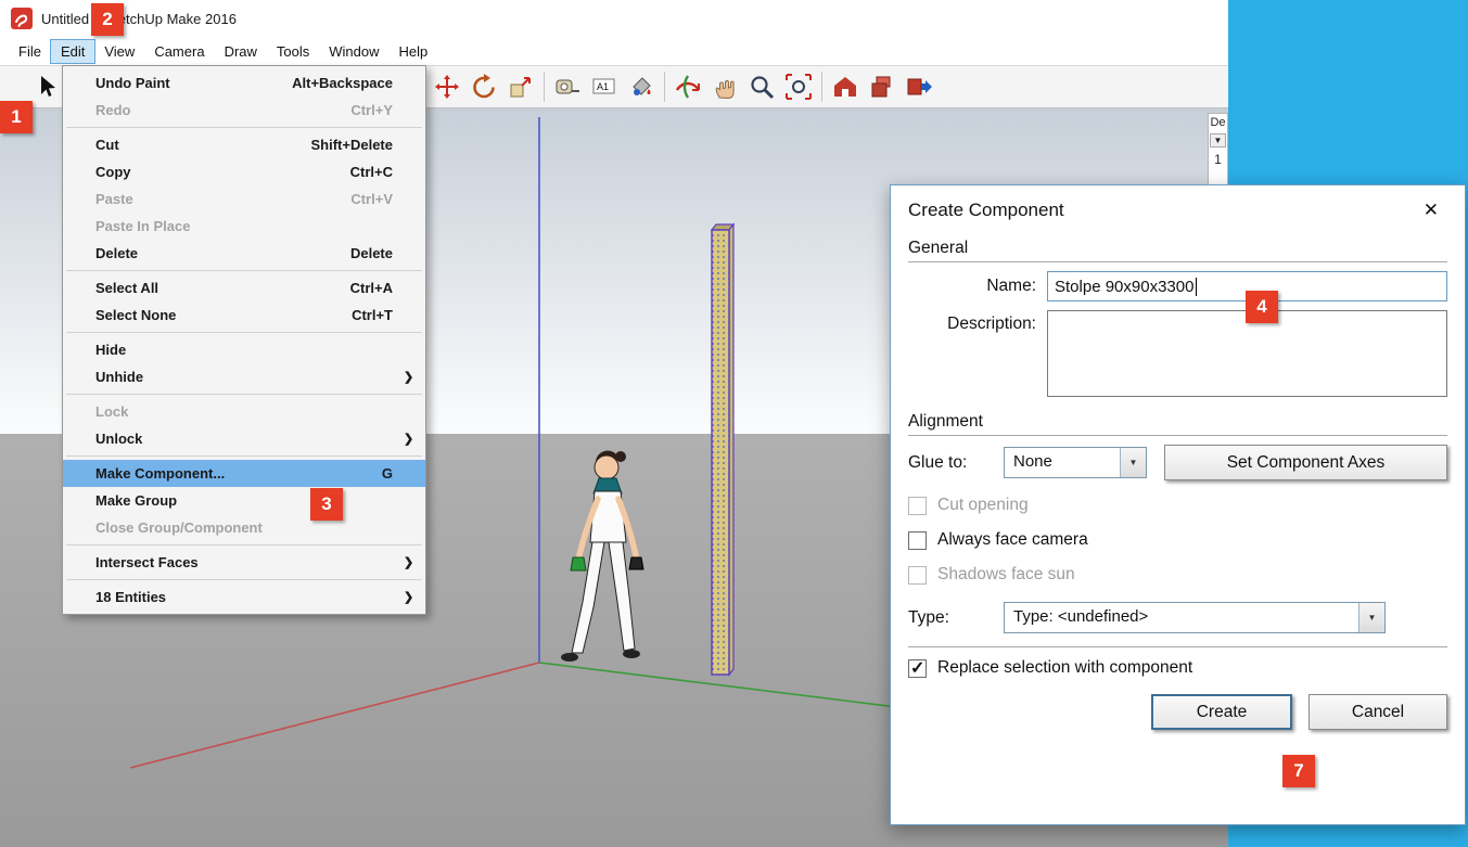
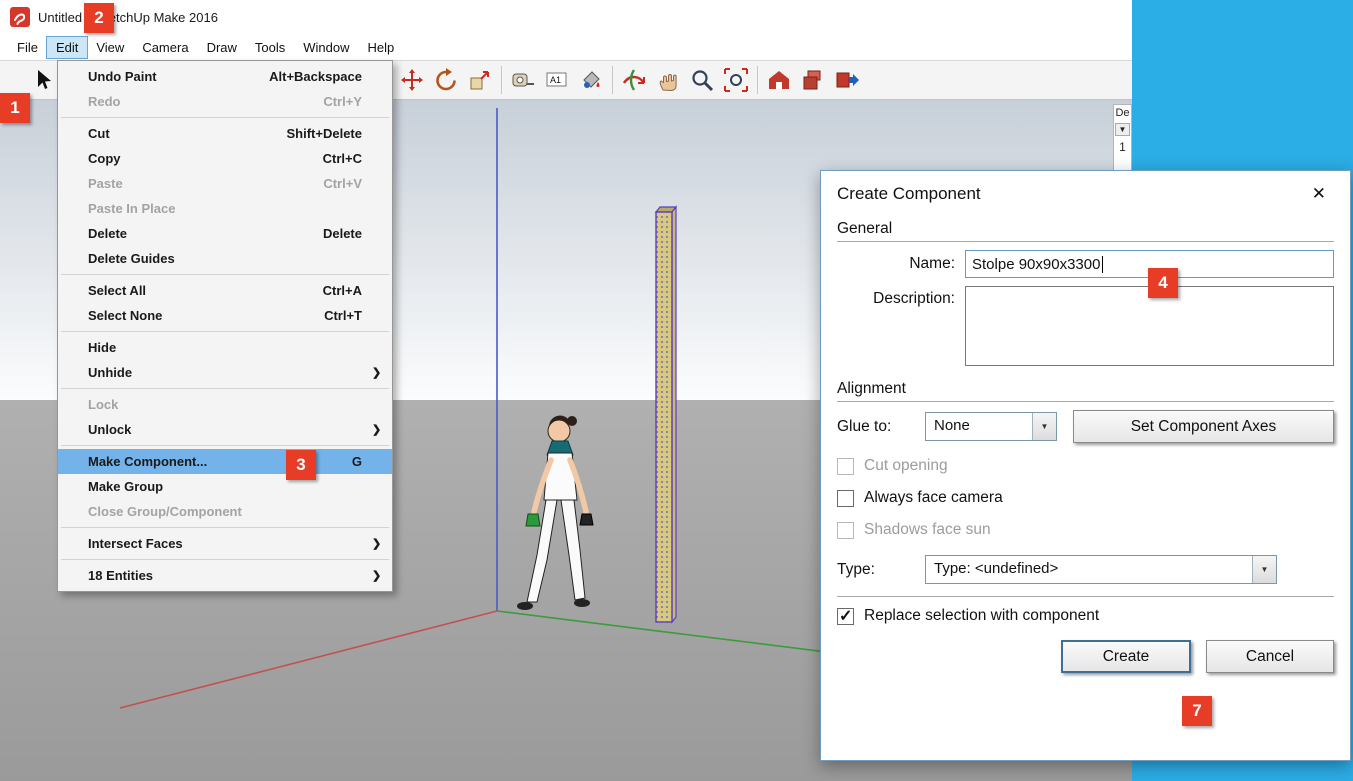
  UntitledtchUp Make 2016
  File
  Edit
  View
  Camera
  Draw
  Tools
  Window
  Help
  A1
  De
  ▼
  1
  Undo Paint
  Alt+Backspace
  Redo
  Ctrl+Y
  Cut
  Shift+Delete
  Copy
  Ctrl+C
  Paste
  Ctrl+V
  Paste In Place
  Delete
  Delete
+ Delete Guides
  Select All
  Ctrl+A
  Select None
  Ctrl+T
  Hide
  Unhide
  ❯
  Lock
  Unlock
  ❯
  Make Component...
  G
  Make Group
  Close Group/Component
  Intersect Faces
  ❯
  18 Entities
  ❯
  Create Component
  ✕
  General
  Name:
  Stolpe 90x90x3300
  Description:
  Alignment
  Glue to:
  None
  ▼
  Set Component Axes
  Cut opening
  Always face camera
  Shadows face sun
  Type:
  Type: <undefined>
  ▼
  Replace selection with component
  Create
  Cancel
  1
  2
  3
  4
  7
